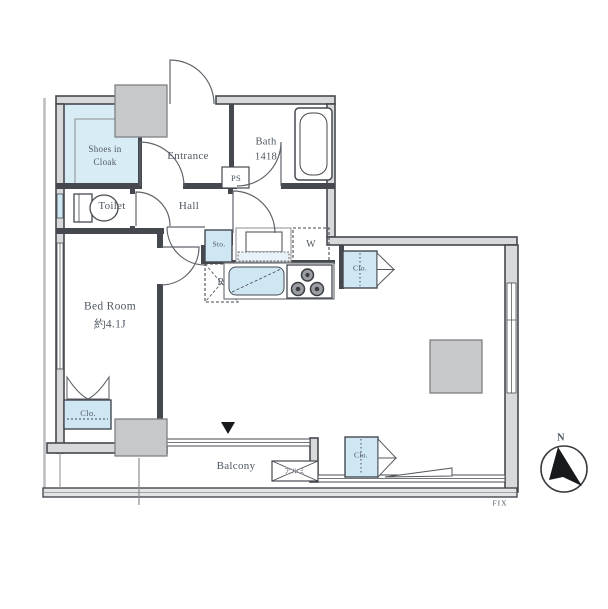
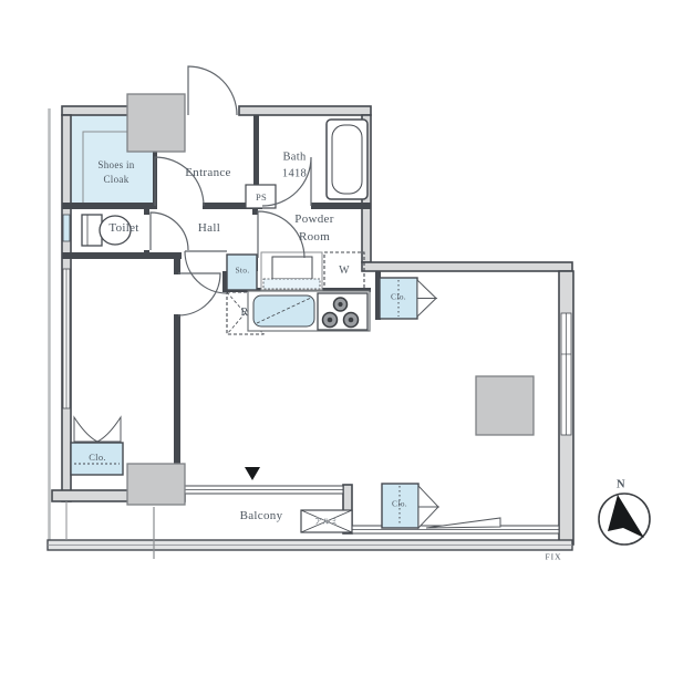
  Shoes in Cloak
  Entrance
  PS
  Bath
  1418
+ Powder Room
  Toilet
  Hall
  Sto.
  W
  R
  Clo.
- Bed Room
- 約4.1J
  Clo.
  Balcony
  アルミ
  Clo.
  FIX
  N
